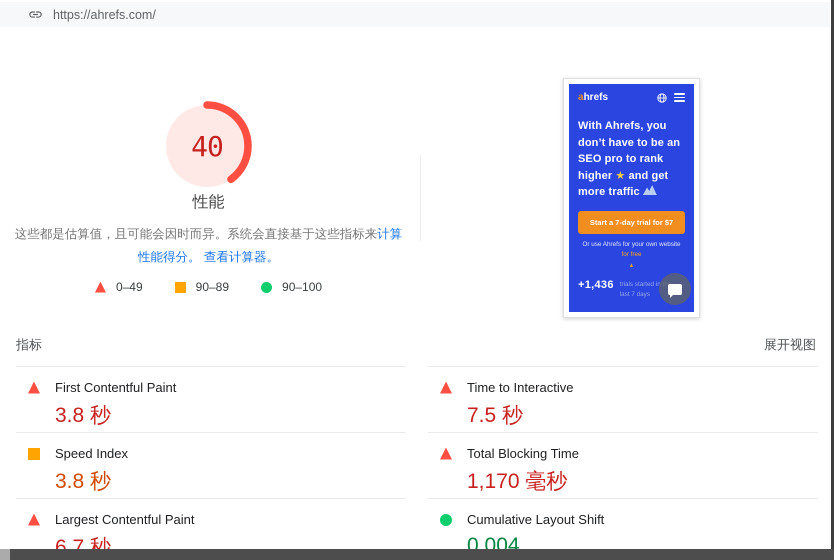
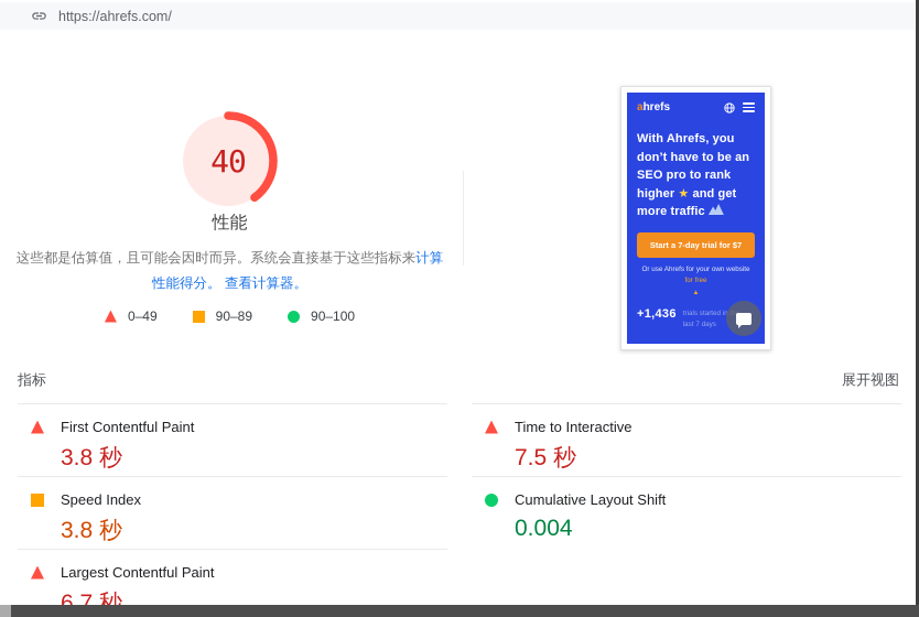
  https://ahrefs.com/
  40
  性能
  这些都是估算值，且可能会因时而异。系统会直接基于这些指标来计算性能得分。 查看计算器。
  0–49
  90–89
  90–100
  ahrefs
  With Ahrefs, you don’t have to be an SEO pro to rank higher ★ and get more traffic
  Start a 7-day trial for $7
  +1,436
  指标
  展开视图
  First Contentful Paint
  3.8 秒
  Speed Index
  3.8 秒
  Largest Contentful Paint
  6.7 秒
  Time to Interactive
  7.5 秒
- Total Blocking Time
- 1,170 毫秒
  Cumulative Layout Shift
  0.004
